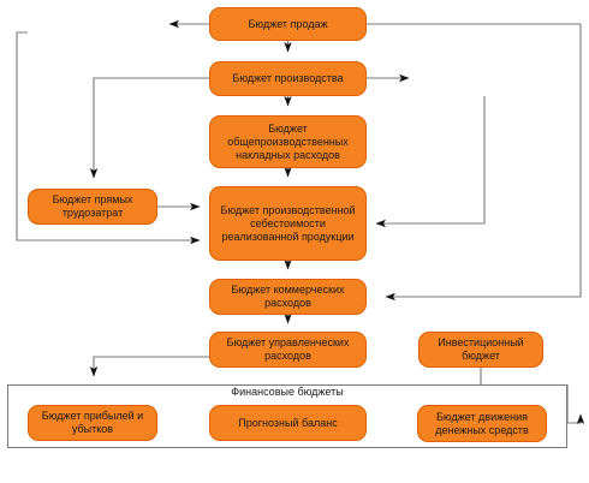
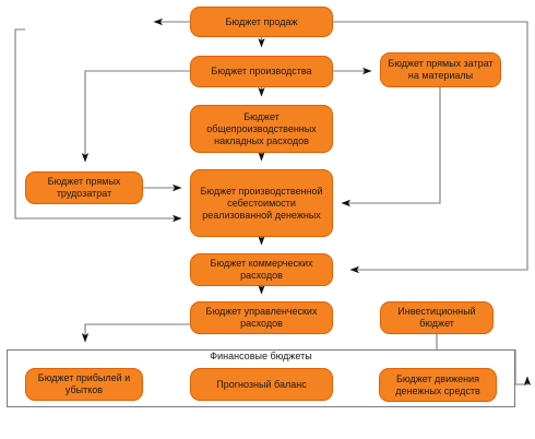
  Финансовые бюджеты
  Бюджет продаж
  Бюджет производства
+ Бюджет прямых затрат на материалы
  Бюджет общепроизводственных накладных расходов
  Бюджет прямых трудозатрат
- Бюджет производственной себестоимости реализованной продукции
+ Бюджет производственной себестоимости реализованной денежных
  Бюджет коммерческих расходов
  Бюджет управленческих расходов
  Инвестиционный бюджет
  Бюджет прибылей и убытков
  Прогнозный баланс
  Бюджет движения денежных средств
